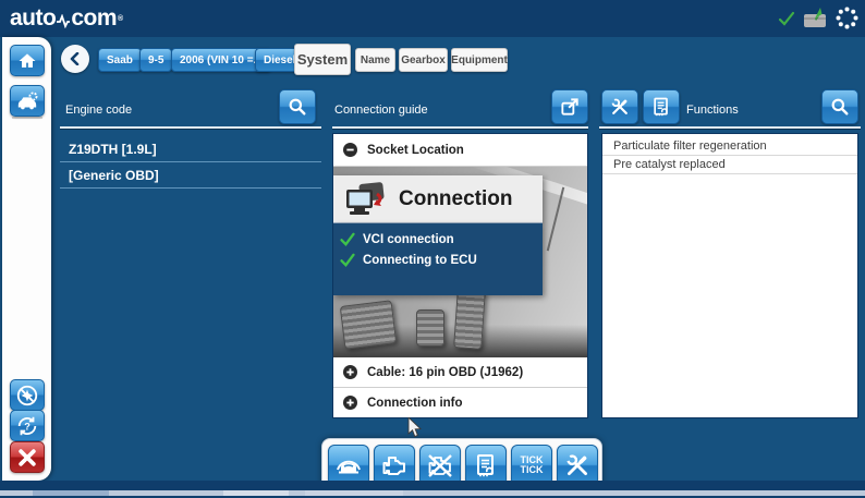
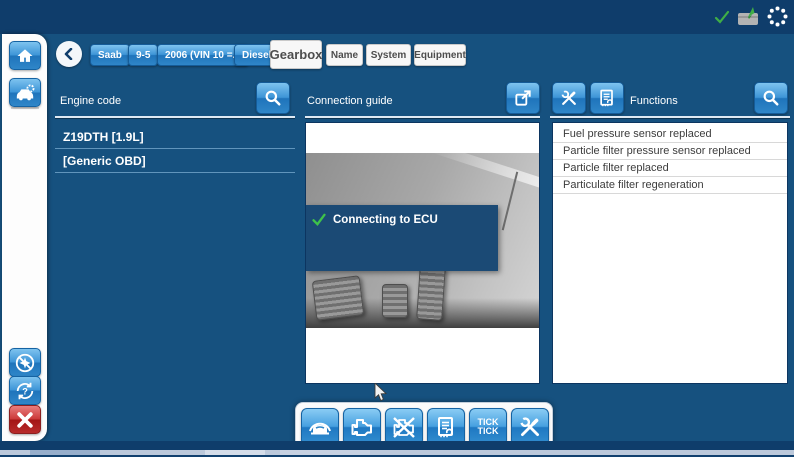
- auto
- com
  Saab
  9-5
  2006 (VIN 10 =
  Diese
- System
+ Gearbox
  Name
- Gearbox
+ System
  Equipment
  ?
  Engine code
  Z19DTH [1.9L]
  [Generic OBD]
  Connection guide
- Socket Location
- Connection
- VCI connection
  Connecting to ECU
- Cable: 16 pin OBD (J1962)
- Connection info
  Functions
+ Fuel pressure sensor replaced
+ Particle filter pressure sensor replaced
+ Particle filter replaced
  Particulate filter regeneration
- Pre catalyst replaced
  TICK
  TICK
